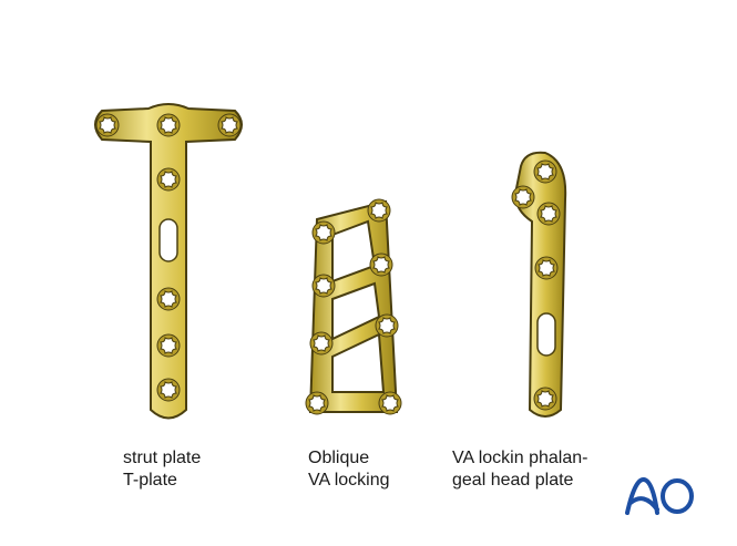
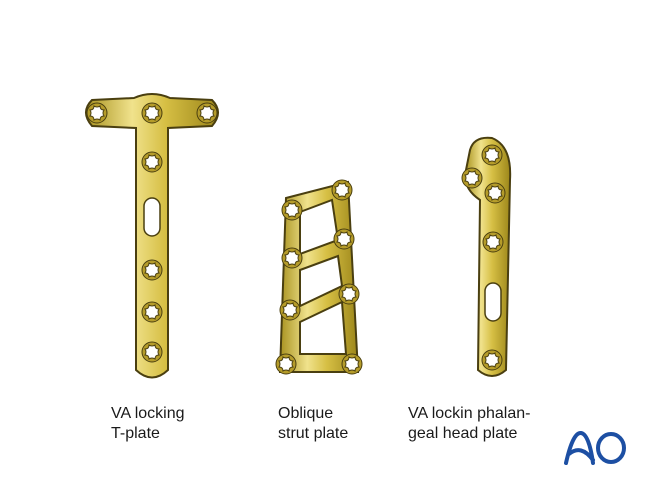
- strut plate
+ VA locking
  T-plate
  Oblique
- VA locking
+ strut plate
  VA lockin phalan-
  geal head plate
